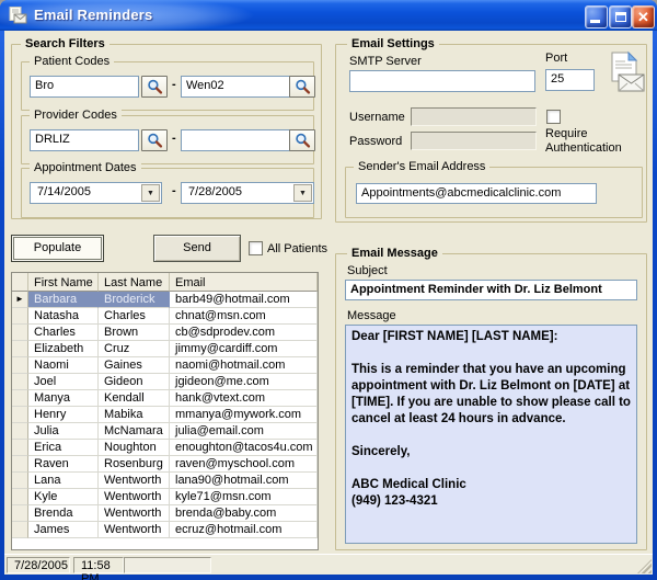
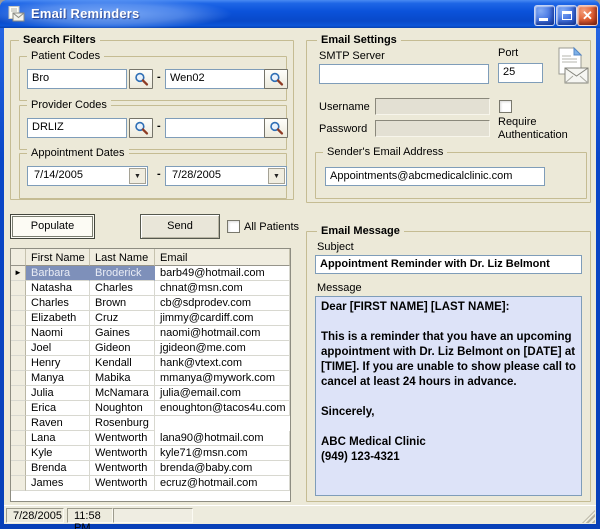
  Email Reminders
  ✕
  Search Filters
  Patient Codes
  Bro
  -
  Wen02
  Provider Codes
  DRLIZ
  -
  Appointment Dates
  7/14/2005
  -
  7/28/2005
  Populate
  Send
  All Patients
  First Name
  Last Name
  Email
  ►
  Barbara
  Broderick
  barb49@hotmail.com
  Natasha
  Charles
  chnat@msn.com
  Charles
  Brown
  cb@sdprodev.com
  Elizabeth
  Cruz
  jimmy@cardiff.com
  Naomi
  Gaines
  naomi@hotmail.com
  Joel
  Gideon
  jgideon@me.com
- Manya
+ Henry
  Kendall
  hank@vtext.com
- Henry
+ Manya
  Mabika
  mmanya@mywork.com
  Julia
  McNamara
  julia@email.com
  Erica
  Noughton
  enoughton@tacos4u.com
  Raven
  Rosenburg
- raven@myschool.com
  Lana
  Wentworth
  lana90@hotmail.com
  Kyle
  Wentworth
  kyle71@msn.com
  Brenda
  Wentworth
  brenda@baby.com
  James
  Wentworth
  ecruz@hotmail.com
  Email Settings
  SMTP Server
  Port
  25
  Username
  Password
  Require Authentication
  Sender's Email Address
  Appointments@abcmedicalclinic.com
  Email Message
  Subject
  Appointment Reminder with Dr. Liz Belmont
  Message
  Dear [FIRST NAME] [LAST NAME]:
  This is a reminder that you have an upcoming appointment with Dr. Liz Belmont on [DATE] at [TIME]. If you are unable to show please call to cancel at least 24 hours in advance.
  Sincerely,
  ABC Medical Clinic
  (949) 123-4321
  7/28/2005
  11:58 PM
